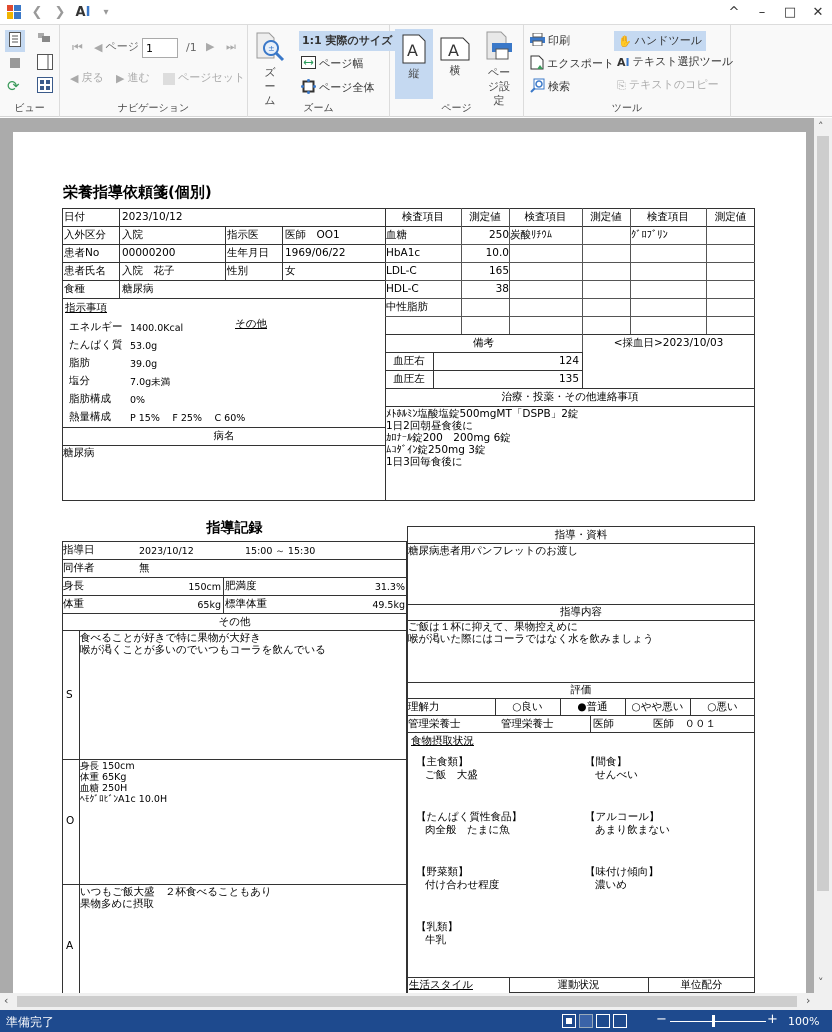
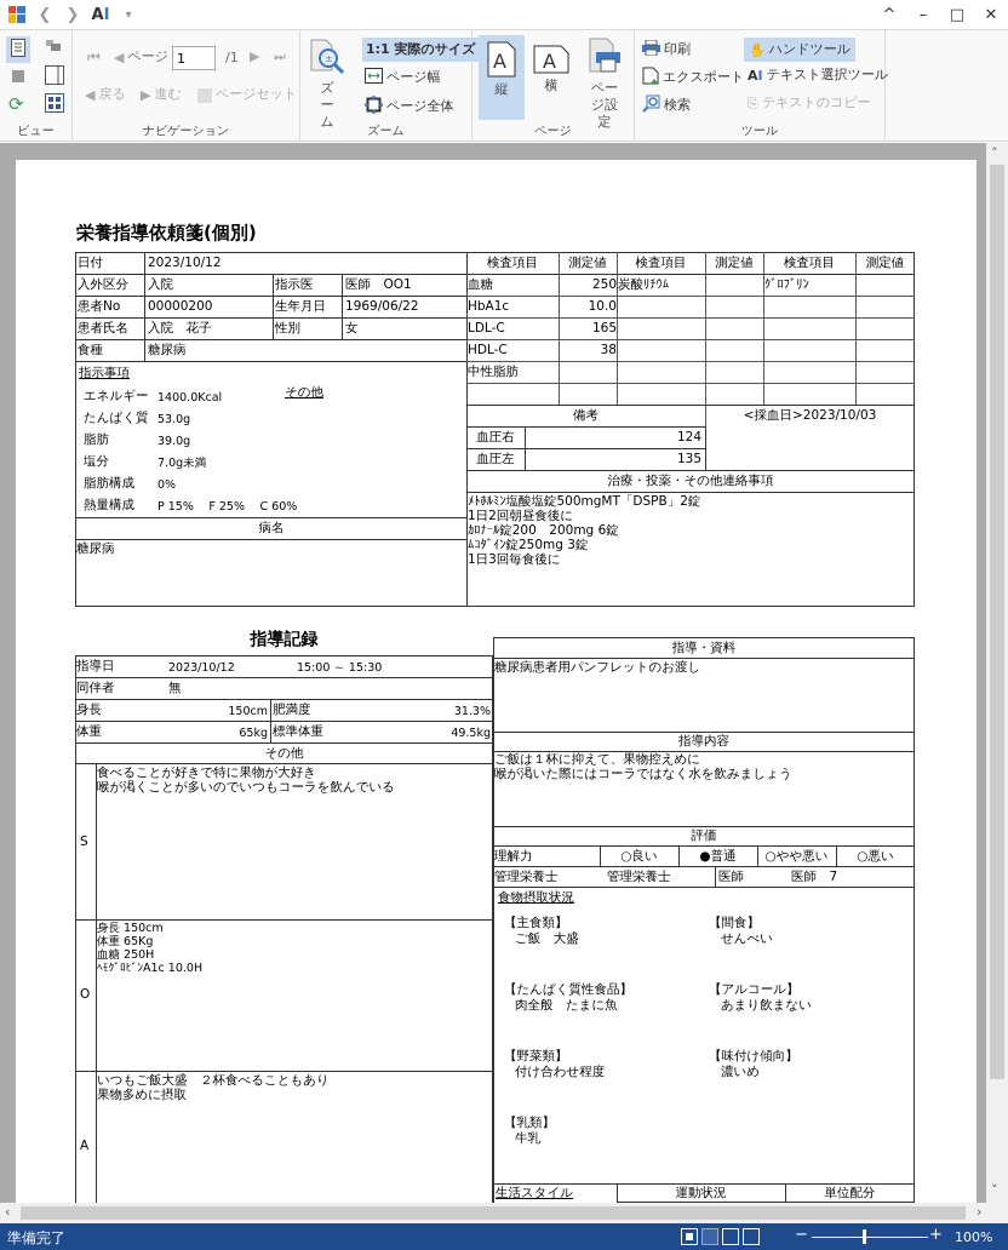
  ❮
  ❯
  A
  I
  ▾
  ^
  –
  □
  ✕
  ⟳
  ビュー
  ⏮
  ◀
  ページ
  1
  /1
  ▶
  ⏭
  ◀
  戻る
  ▶
  進む
  ページセット
  ナビゲーション
  ±
  ズーム
  1:1 実際のサイズ
  ページ幅
  ページ全体
  ズーム
  A
  縦
  A
  横
  ページ設定
  ページ
  印刷
  エクスポート
  検索
  ✋
  ハンドツール
  AI
  テキスト選択ツール
  ⎘
  テキストのコピー
  ツール
  栄養指導依頼箋(個別)
  日付
  2023/10/12
  入外区分
  入院
  指示医
  医師 OO1
  患者No
  00000200
  生年月日
  1969/06/22
  患者氏名
  入院 花子
  性別
  女
  食種
  糖尿病
  指示事項
  その他
  エネルギー
  1400.0Kcal
  たんぱく質
  53.0g
  脂肪
  39.0g
  塩分
  7.0g未満
  脂肪構成
  0%
  熱量構成
  P 15% F 25% C 60%
  病名
  糖尿病
  検査項目
  測定値
  検査項目
  測定値
  検査項目
  測定値
  血糖
  250
  炭酸ﾘﾁｳﾑ
  ｸﾞﾛﾌﾞﾘﾝ
  HbA1c
  10.0
  LDL-C
  165
  HDL-C
  38
  中性脂肪
  備考
  <採血日>2023/10/03
  血圧右
  124
  血圧左
  135
  治療・投薬・その他連絡事項
  ﾒﾄﾎﾙﾐﾝ塩酸塩錠500mgMT「DSPB」2錠
  1日2回朝昼食後に
  ｶﾛﾅｰﾙ錠200 200mg 6錠
  ﾑｺﾀﾞｲﾝ錠250mg 3錠
  1日3回毎食後に
  指導記録
  指導日
  2023/10/12
  15:00 ～ 15:30
  同伴者
  無
  身長
  150cm
  肥満度
  31.3%
  体重
  65kg
  標準体重
  49.5kg
  その他
  S
  食べることが好きで特に果物が大好き
  喉が渇くことが多いのでいつもコーラを飲んでいる
  O
  身長 150cm
  体重 65Kg
  血糖 250H
  ﾍﾓｸﾞﾛﾋﾞﾝA1c 10.0H
  A
  いつもご飯大盛 ２杯食べることもあり
  果物多めに摂取
  指導・資料
  糖尿病患者用パンフレットのお渡し
  指導内容
  ご飯は１杯に抑えて、果物控えめに
  喉が渇いた際にはコーラではなく水を飲みましょう
  評価
  理解力
  ○良い
  ●普通
  ○やや悪い
  ○悪い
  管理栄養士
  管理栄養士
  医師
- 医師 ００１
+ 医師 7
  食物摂取状況
  【主食類】
  ご飯 大盛
  【間食】
  せんべい
  【たんぱく質性食品】
  肉全般 たまに魚
  【アルコール】
  あまり飲まない
  【野菜類】
  付け合わせ程度
  【味付け傾向】
  濃いめ
  【乳類】
  牛乳
  生活スタイル
  運動状況
  単位配分
  ˄
  ˅
  ‹
  ›
  準備完了
  −
  +
  100%
